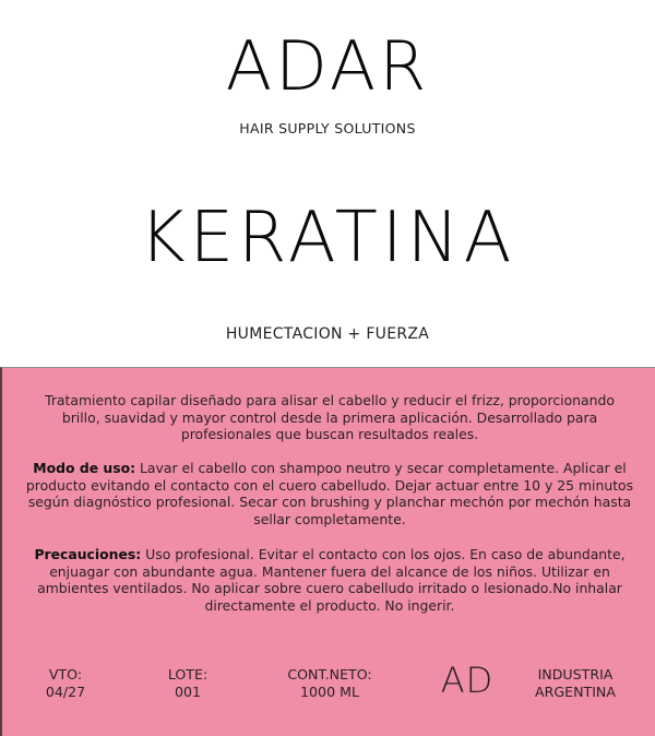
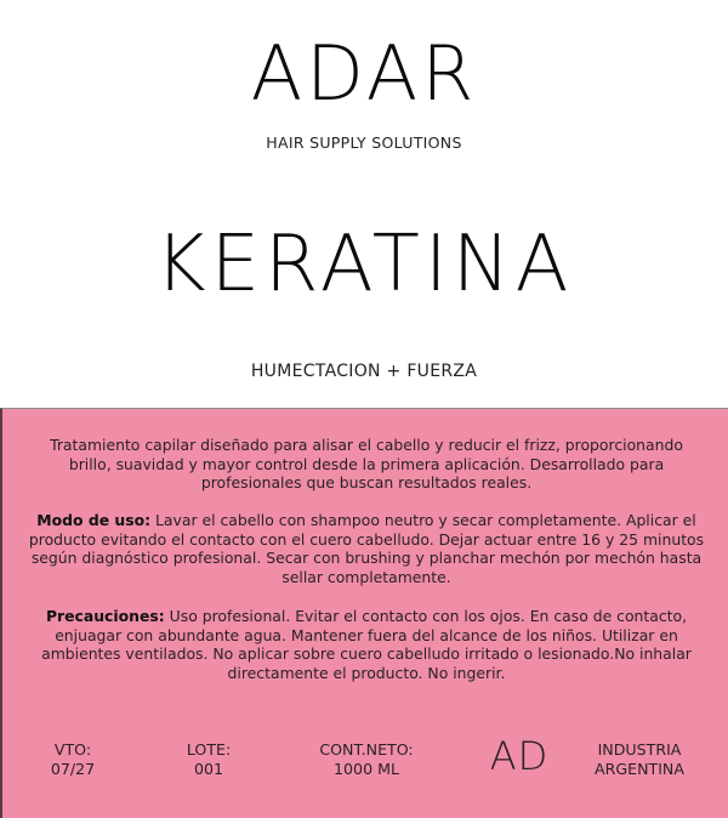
  ADAR
  HAIR SUPPLY SOLUTIONS
  KERATINA
  HUMECTACION + FUERZA
  Tratamiento capilar diseñado para alisar el cabello y reducir el frizz, proporcionando brillo, suavidad y mayor control desde la primera aplicación. Desarrollado para profesionales que buscan resultados reales.
- Modo de uso: Lavar el cabello con shampoo neutro y secar completamente. Aplicar el producto evitando el contacto con el cuero cabelludo. Dejar actuar entre 10 y 25 minutos según diagnóstico profesional. Secar con brushing y planchar mechón por mechón hasta sellar completamente.
+ Modo de uso: Lavar el cabello con shampoo neutro y secar completamente. Aplicar el producto evitando el contacto con el cuero cabelludo. Dejar actuar entre 16 y 25 minutos según diagnóstico profesional. Secar con brushing y planchar mechón por mechón hasta sellar completamente.
- Precauciones: Uso profesional. Evitar el contacto con los ojos. En caso de abundante, enjuagar con abundante agua. Mantener fuera del alcance de los niños. Utilizar en ambientes ventilados. No aplicar sobre cuero cabelludo irritado o lesionado.No inhalar directamente el producto. No ingerir.
+ Precauciones: Uso profesional. Evitar el contacto con los ojos. En caso de contacto, enjuagar con abundante agua. Mantener fuera del alcance de los niños. Utilizar en ambientes ventilados. No aplicar sobre cuero cabelludo irritado o lesionado.No inhalar directamente el producto. No ingerir.
  VTO:
- 04/27
+ 07/27
  LOTE:
  001
  CONT.NETO:
  1000 ML
  AD
  INDUSTRIA
  ARGENTINA
